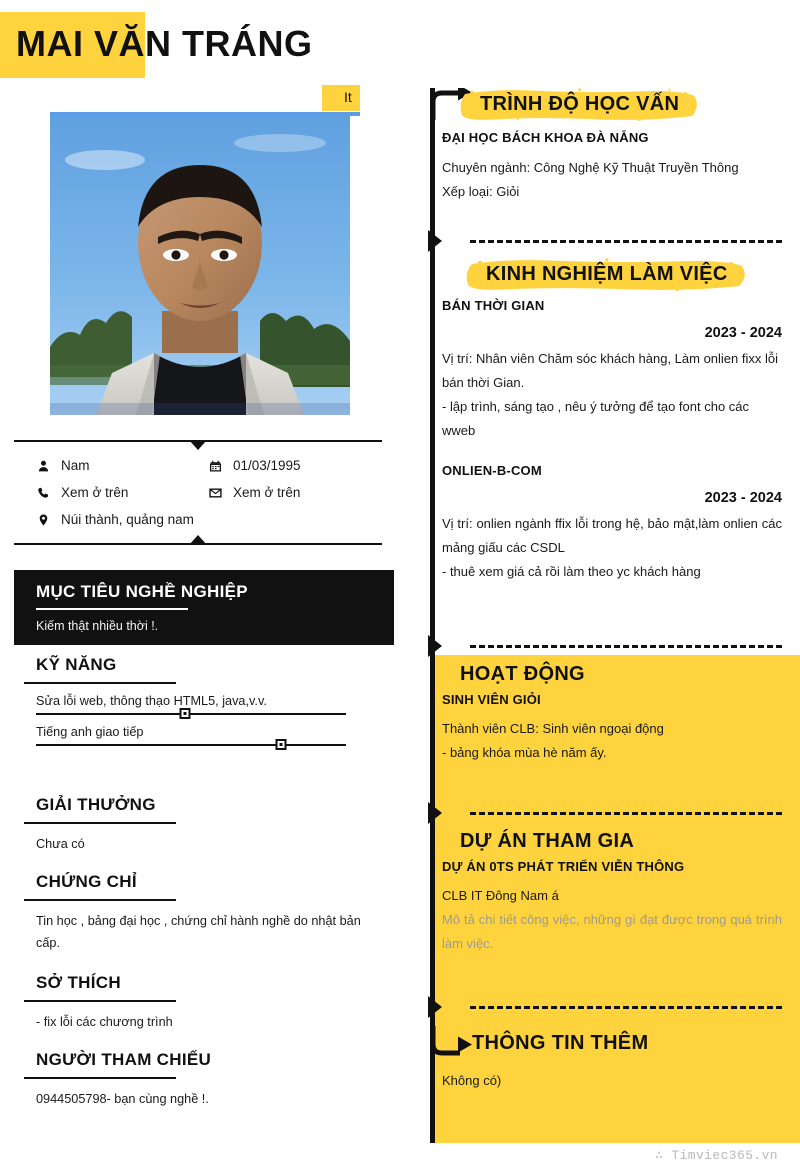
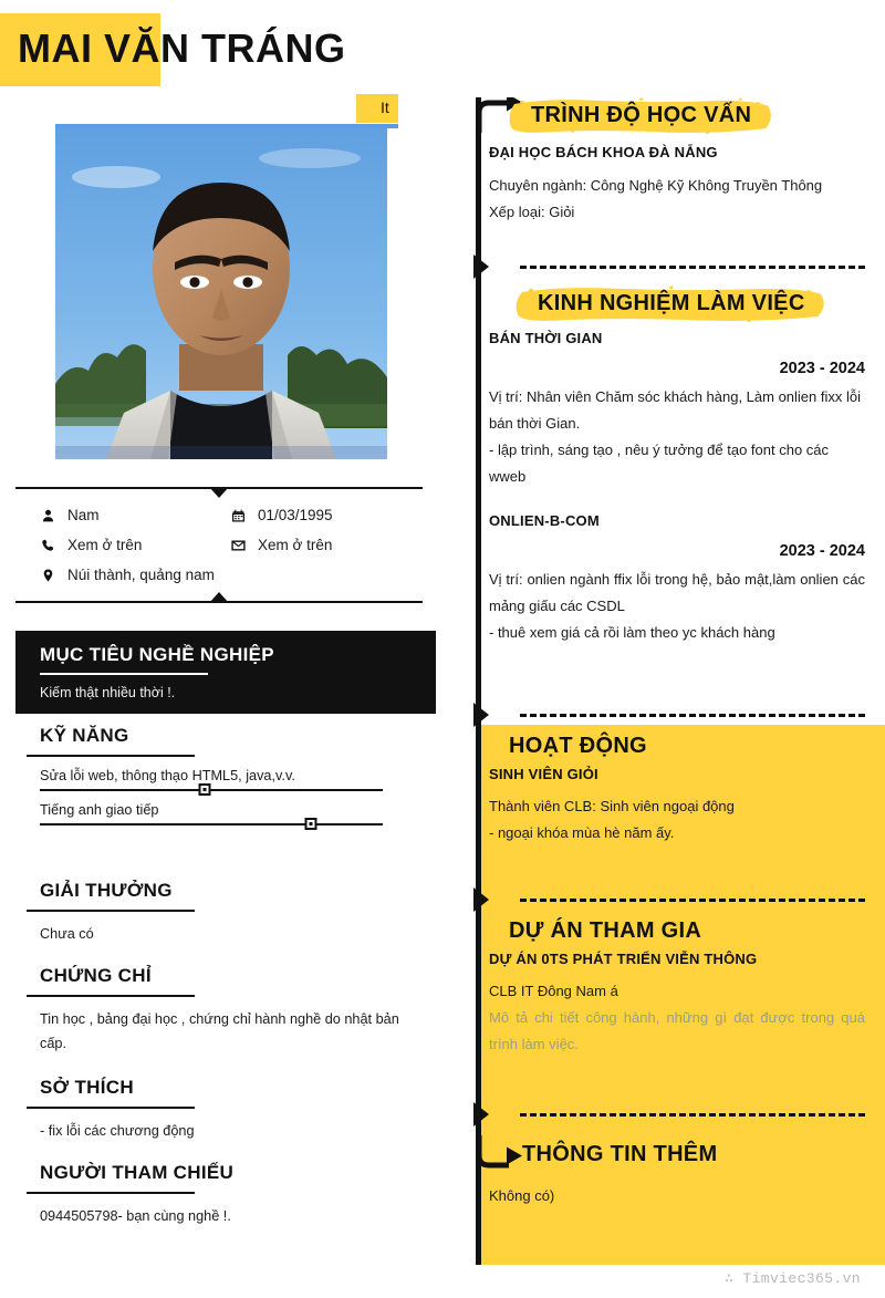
  MAI VĂN TRÁNG
  It
  Nam
  01/03/1995
  Xem ở trên
  Xem ở trên
  Núi thành, quảng nam
  MỤC TIÊU NGHỀ NGHIỆP
  Kiếm thật nhiều thời !.
  KỸ NĂNG
  Sửa lỗi web, thông thạo HTML5, java,v.v.
  Tiếng anh giao tiếp
  GIẢI THƯỞNG
  Chưa có
  CHỨNG CHỈ
  Tin học , bảng đại học , chứng chỉ hành nghề do nhật bản cấp.
  SỞ THÍCH
- - fix lỗi các chương trình
+ - fix lỗi các chương động
  NGƯỜI THAM CHIẾU
  0944505798- bạn cùng nghề !.
  TRÌNH ĐỘ HỌC VẤN
  ĐẠI HỌC BÁCH KHOA ĐÀ NẴNG
- Chuyên ngành: Công Nghệ Kỹ Thuật Truyền Thông
+ Chuyên ngành: Công Nghệ Kỹ Không Truyền Thông
  Xếp loại: Giỏi
  KINH NGHIỆM LÀM VIỆC
  BÁN THỜI GIAN
  2023 - 2024
  Vị trí: Nhân viên Chăm sóc khách hàng, Làm onlien fixx lỗi bán thời Gian.
  - lập trình, sáng tạo , nêu ý tưởng để tạo font cho các wweb
  ONLIEN-B-COM
  2023 - 2024
  Vị trí: onlien ngành ffix lỗi trong hệ, bảo mật,làm onlien các mảng giấu các CSDL
  - thuê xem giá cả rồi làm theo yc khách hàng
  HOẠT ĐỘNG
  SINH VIÊN GIỎI
  Thành viên CLB: Sinh viên ngoại động
- - bảng khóa mùa hè năm ấy.
+ - ngoại khóa mùa hè năm ấy.
  DỰ ÁN THAM GIA
  DỰ ÁN 0TS PHÁT TRIỂN VIỄN THÔNG
  CLB IT Đông Nam á
- Mô tả chi tiết công việc, những gì đạt được trong quá trình làm việc.
+ Mô tả chi tiết công hành, những gì đạt được trong quá trình làm việc.
  THÔNG TIN THÊM
  Không có)
  ∴ Timviec365.vn
